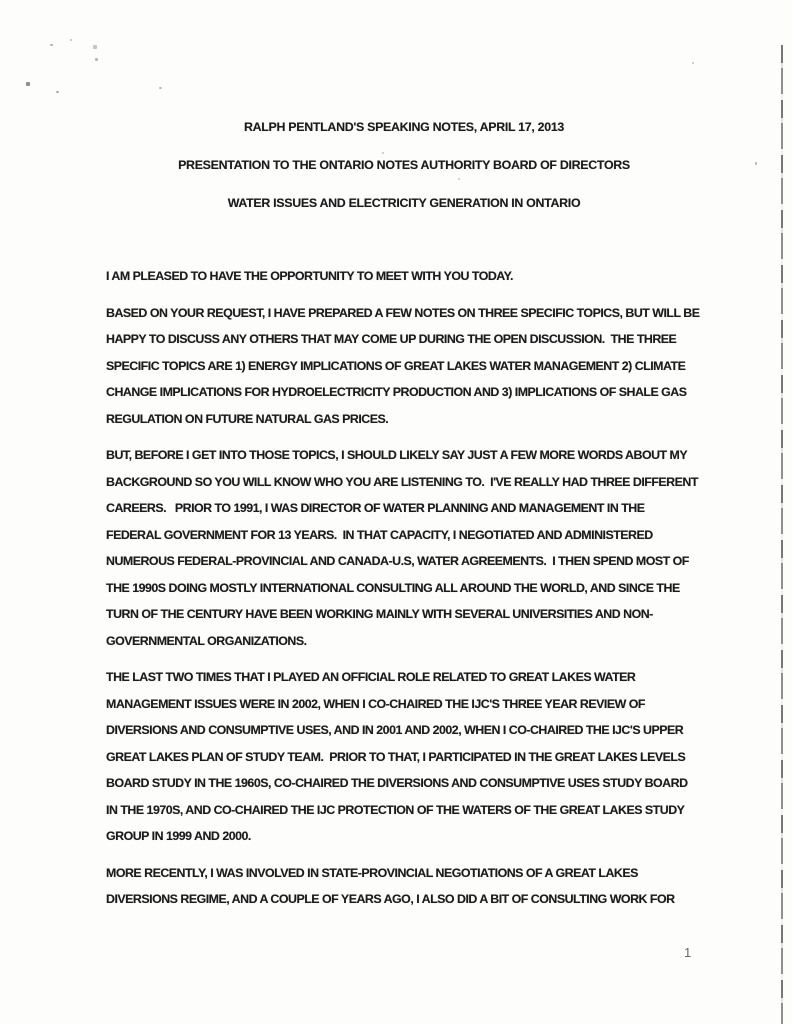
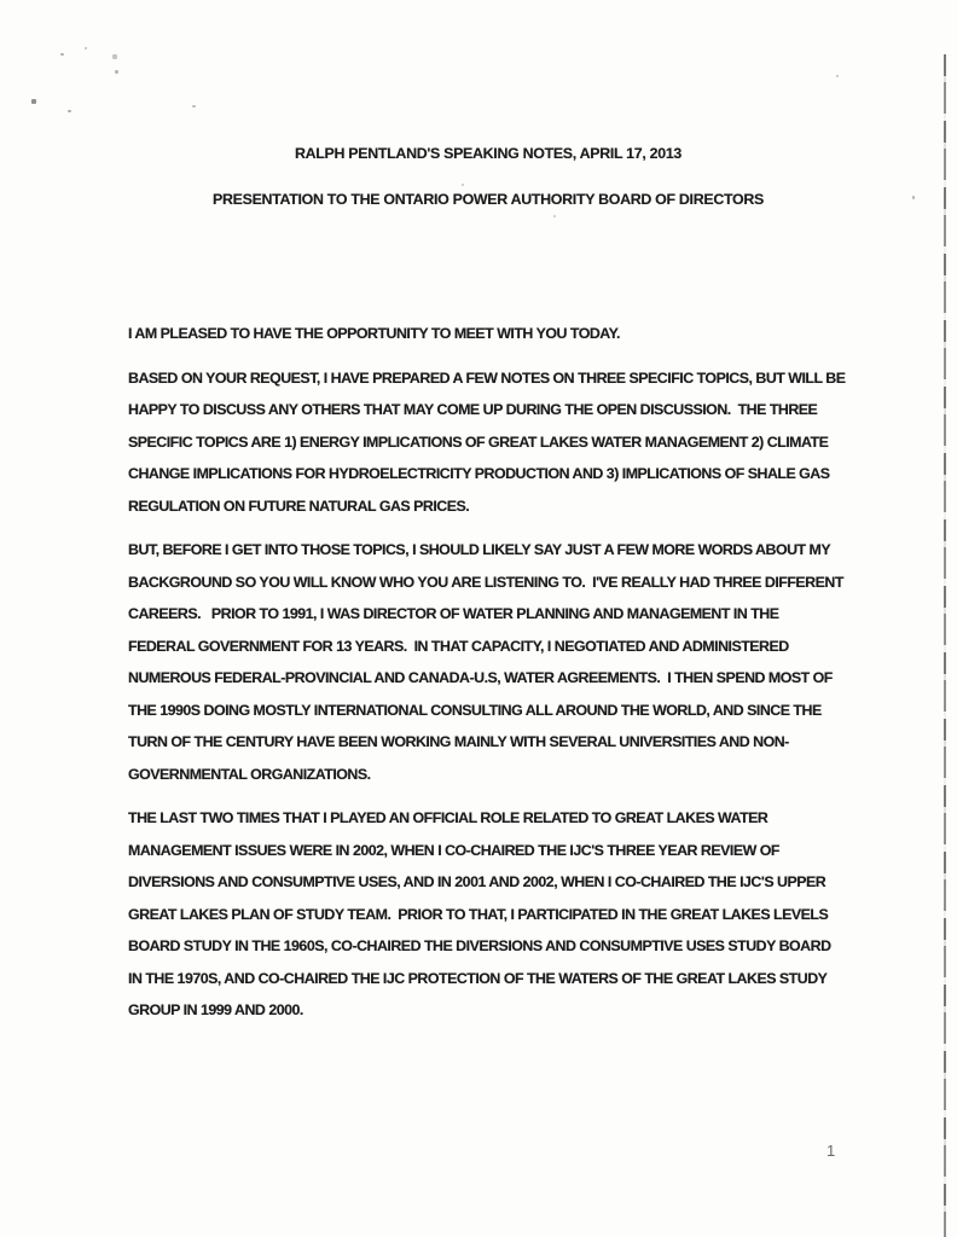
  RALPH PENTLAND'S SPEAKING NOTES, APRIL 17, 2013
- PRESENTATION TO THE ONTARIO NOTES AUTHORITY BOARD OF DIRECTORS
+ PRESENTATION TO THE ONTARIO POWER AUTHORITY BOARD OF DIRECTORS
- WATER ISSUES AND ELECTRICITY GENERATION IN ONTARIO
  I AM PLEASED TO HAVE THE OPPORTUNITY TO MEET WITH YOU TODAY.
  BASED ON YOUR REQUEST, I HAVE PREPARED A FEW NOTES ON THREE SPECIFIC TOPICS, BUT WILL BE
  HAPPY TO DISCUSS ANY OTHERS THAT MAY COME UP DURING THE OPEN DISCUSSION. THE THREE
  SPECIFIC TOPICS ARE 1) ENERGY IMPLICATIONS OF GREAT LAKES WATER MANAGEMENT 2) CLIMATE
  CHANGE IMPLICATIONS FOR HYDROELECTRICITY PRODUCTION AND 3) IMPLICATIONS OF SHALE GAS
  REGULATION ON FUTURE NATURAL GAS PRICES.
  BUT, BEFORE I GET INTO THOSE TOPICS, I SHOULD LIKELY SAY JUST A FEW MORE WORDS ABOUT MY
  BACKGROUND SO YOU WILL KNOW WHO YOU ARE LISTENING TO. I'VE REALLY HAD THREE DIFFERENT
  CAREERS. PRIOR TO 1991, I WAS DIRECTOR OF WATER PLANNING AND MANAGEMENT IN THE
  FEDERAL GOVERNMENT FOR 13 YEARS. IN THAT CAPACITY, I NEGOTIATED AND ADMINISTERED
  NUMEROUS FEDERAL-PROVINCIAL AND CANADA-U.S, WATER AGREEMENTS. I THEN SPEND MOST OF
  THE 1990S DOING MOSTLY INTERNATIONAL CONSULTING ALL AROUND THE WORLD, AND SINCE THE
  TURN OF THE CENTURY HAVE BEEN WORKING MAINLY WITH SEVERAL UNIVERSITIES AND NON-
  GOVERNMENTAL ORGANIZATIONS.
  THE LAST TWO TIMES THAT I PLAYED AN OFFICIAL ROLE RELATED TO GREAT LAKES WATER
  MANAGEMENT ISSUES WERE IN 2002, WHEN I CO-CHAIRED THE IJC'S THREE YEAR REVIEW OF
  DIVERSIONS AND CONSUMPTIVE USES, AND IN 2001 AND 2002, WHEN I CO-CHAIRED THE IJC'S UPPER
  GREAT LAKES PLAN OF STUDY TEAM. PRIOR TO THAT, I PARTICIPATED IN THE GREAT LAKES LEVELS
  BOARD STUDY IN THE 1960S, CO-CHAIRED THE DIVERSIONS AND CONSUMPTIVE USES STUDY BOARD
  IN THE 1970S, AND CO-CHAIRED THE IJC PROTECTION OF THE WATERS OF THE GREAT LAKES STUDY
  GROUP IN 1999 AND 2000.
- MORE RECENTLY, I WAS INVOLVED IN STATE-PROVINCIAL NEGOTIATIONS OF A GREAT LAKES
- DIVERSIONS REGIME, AND A COUPLE OF YEARS AGO, I ALSO DID A BIT OF CONSULTING WORK FOR
  1
